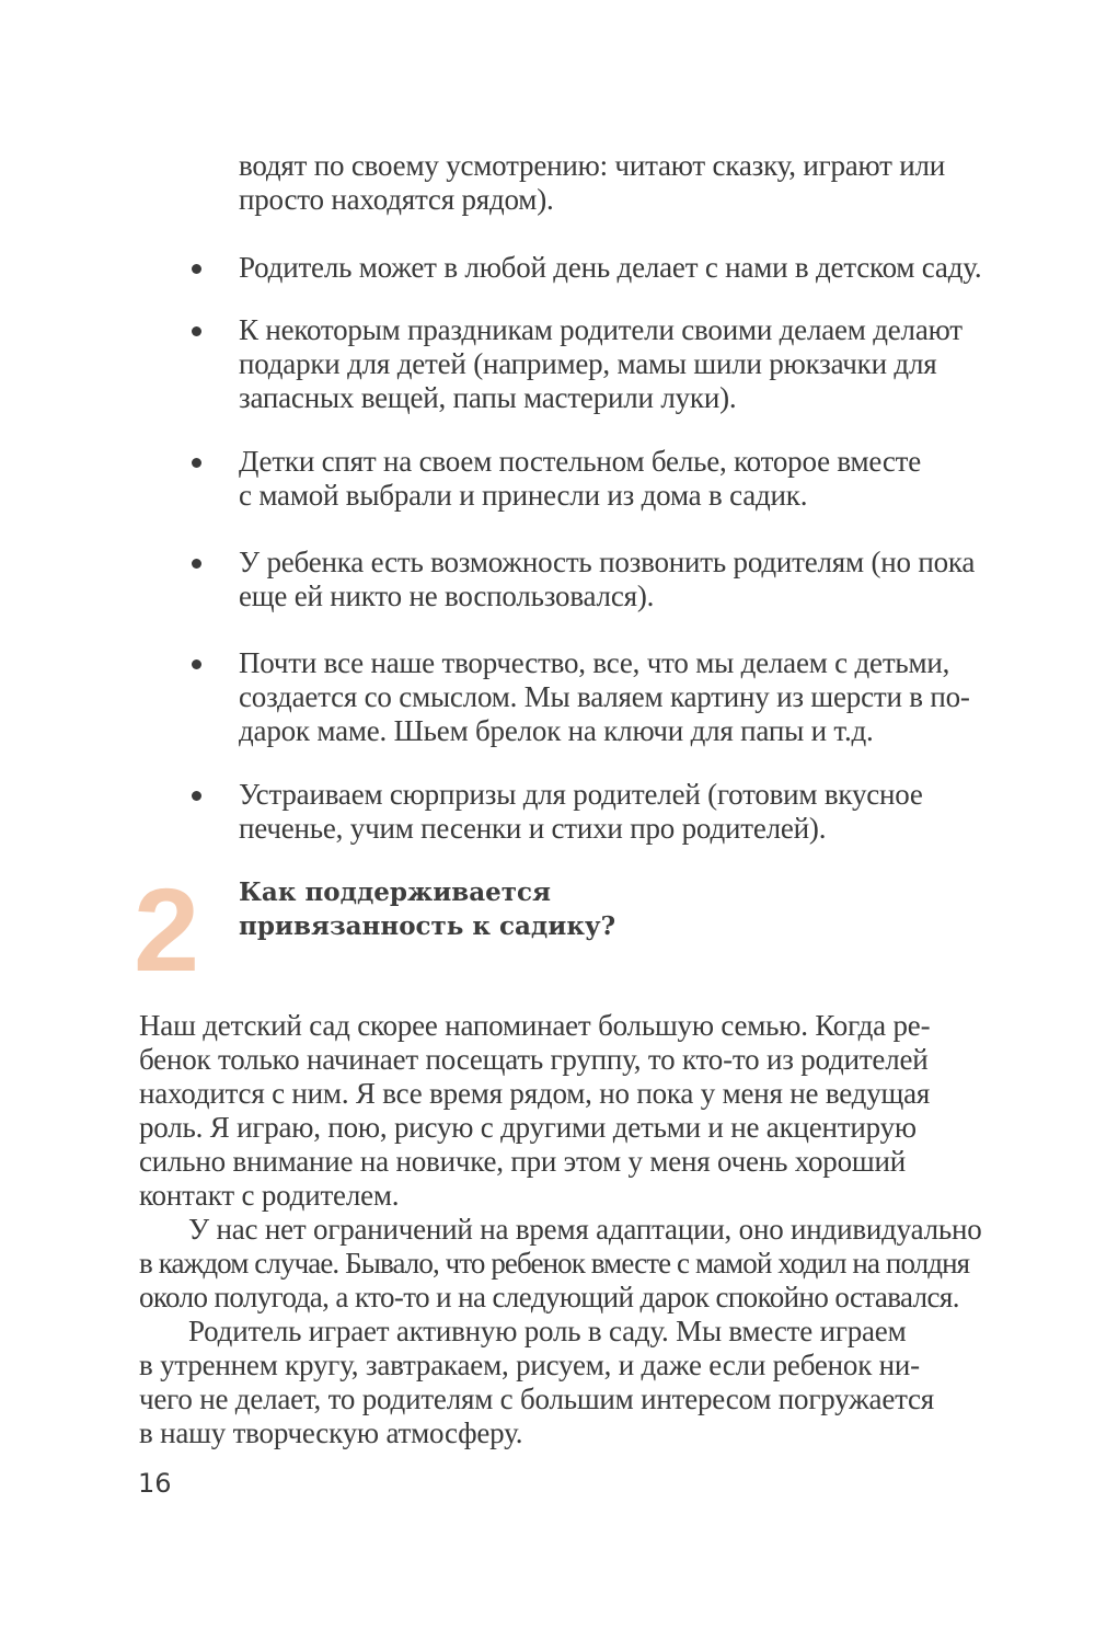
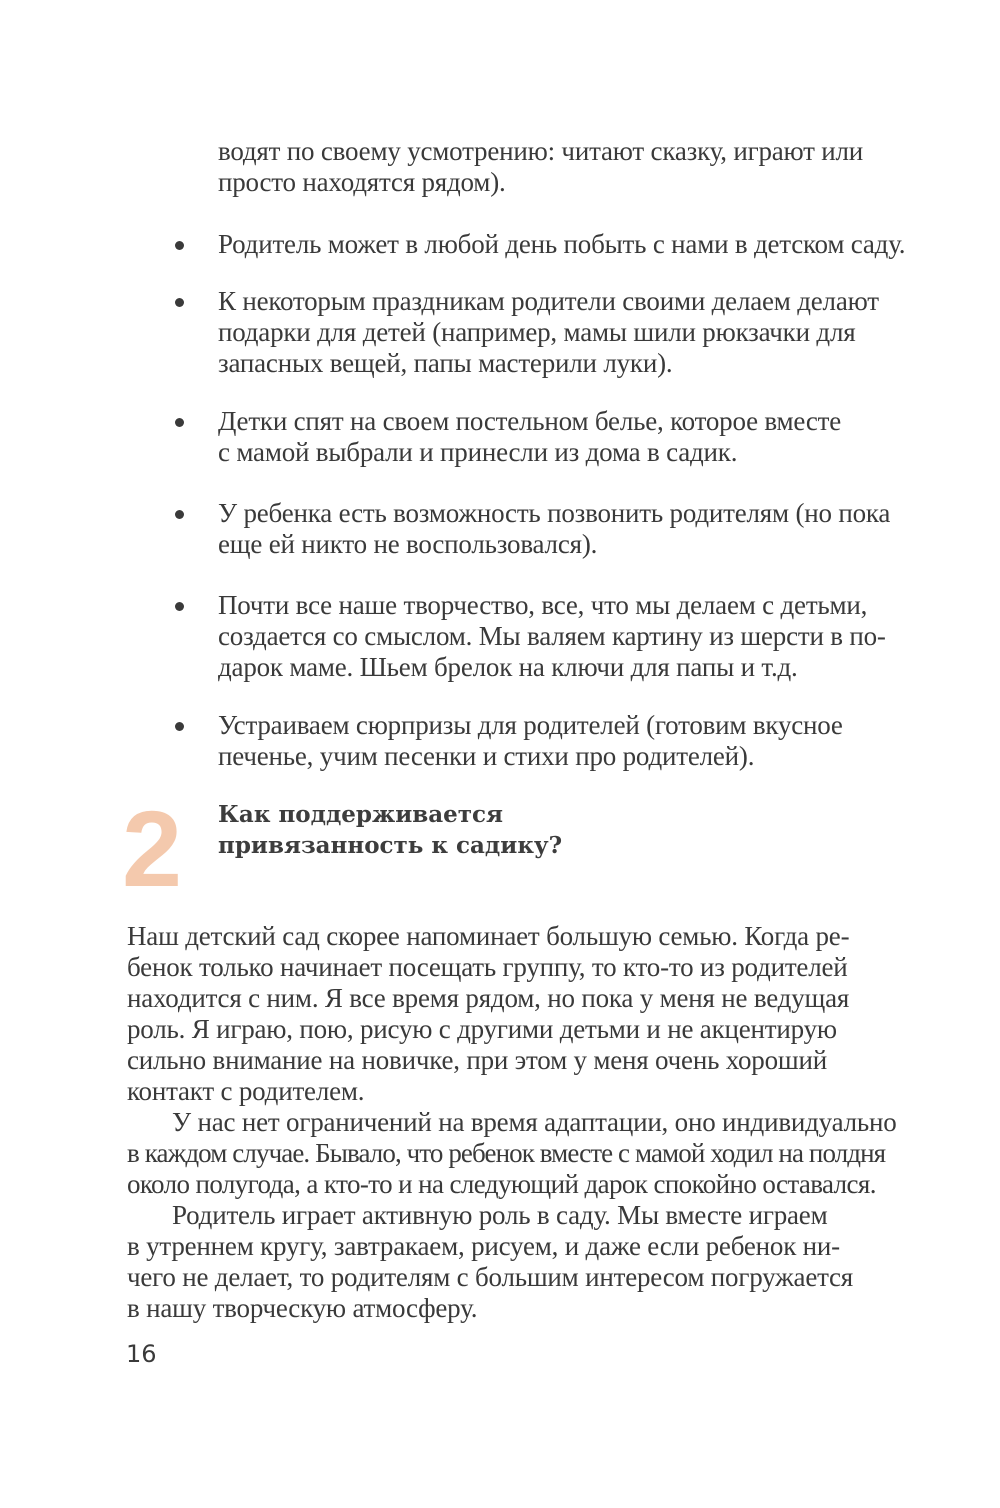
  водят по своему усмотрению: читают сказку, играют или
  просто находятся рядом).
- Родитель может в любой день делает с нами в детском саду.
+ Родитель может в любой день побыть с нами в детском саду.
  К некоторым праздникам родители своими делаем делают
  подарки для детей (например, мамы шили рюкзачки для
  запасных вещей, папы мастерили луки).
  Детки спят на своем постельном белье, которое вместе
  с мамой выбрали и принесли из дома в садик.
  У ребенка есть возможность позвонить родителям (но пока
  еще ей никто не воспользовался).
  Почти все наше творчество, все, что мы делаем с детьми,
  создается со смыслом. Мы валяем картину из шерсти в по-
  дарок маме. Шьем брелок на ключи для папы и т.д.
  Устраиваем сюрпризы для родителей (готовим вкусное
  печенье, учим песенки и стихи про родителей).
  2
  Как поддерживается
  привязанность к садику?
  Наш детский сад скорее напоминает большую семью. Когда ре-
  бенок только начинает посещать группу, то кто-то из родителей
  находится с ним. Я все время рядом, но пока у меня не ведущая
  роль. Я играю, пою, рисую с другими детьми и не акцентирую
  сильно внимание на новичке, при этом у меня очень хороший
  контакт с родителем.
  У нас нет ограничений на время адаптации, оно индивидуально
  в каждом случае. Бывало, что ребенок вместе с мамой ходил на полдня
  около полугода, а кто-то и на следующий дарок спокойно оставался.
  Родитель играет активную роль в саду. Мы вместе играем
  в утреннем кругу, завтракаем, рисуем, и даже если ребенок ни-
  чего не делает, то родителям с большим интересом погружается
  в нашу творческую атмосферу.
  16
